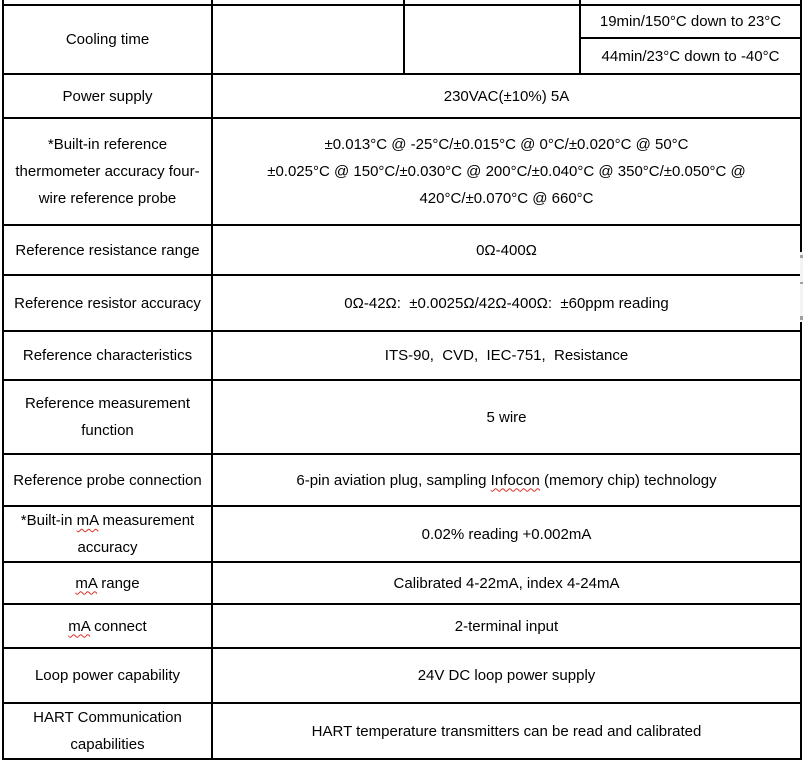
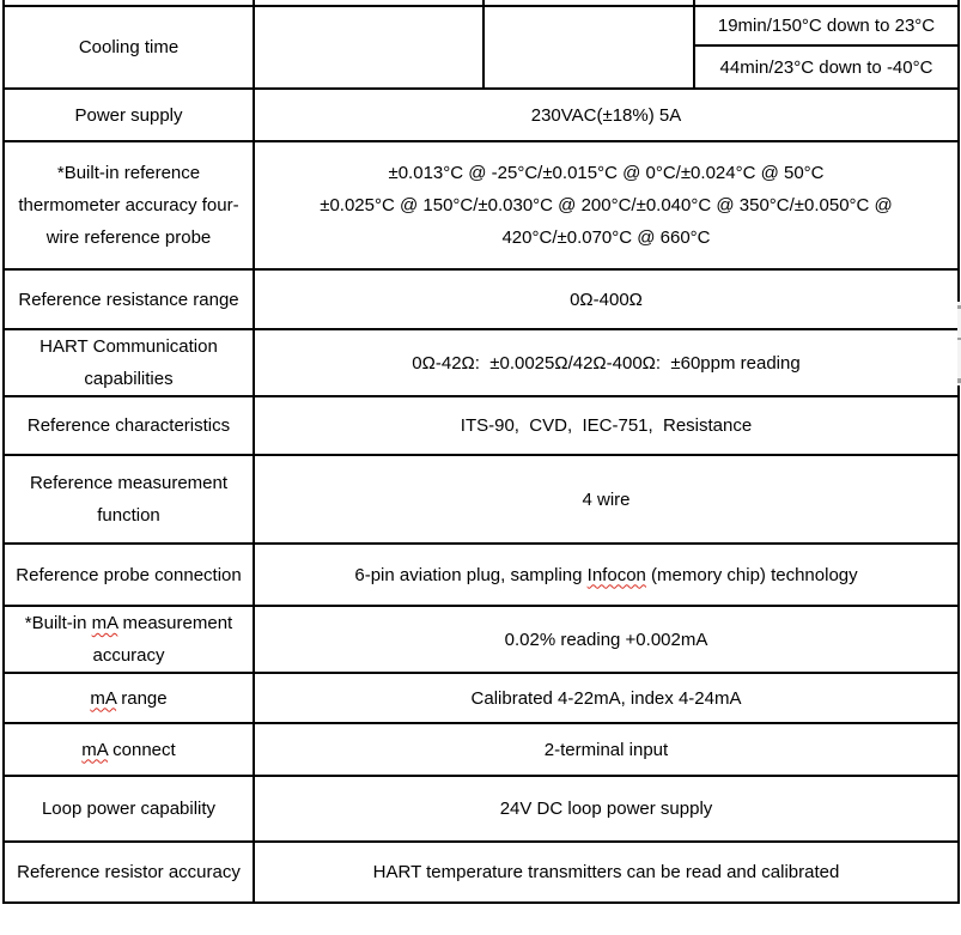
  Cooling time			19min/150°C down to 23°C
  44min/23°C down to -40°C
- Power supply	230VAC(±10%) 5A
+ Power supply	230VAC(±18%) 5A
- *Built-in reference thermometer accuracy four-wire reference probe	±0.013°C @ -25°C/±0.015°C @ 0°C/±0.020°C @ 50°C±0.025°C @ 150°C/±0.030°C @ 200°C/±0.040°C @ 350°C/±0.050°C @420°C/±0.070°C @ 660°C
+ *Built-in reference thermometer accuracy four-wire reference probe	±0.013°C @ -25°C/±0.015°C @ 0°C/±0.024°C @ 50°C±0.025°C @ 150°C/±0.030°C @ 200°C/±0.040°C @ 350°C/±0.050°C @420°C/±0.070°C @ 660°C
  Reference resistance range	0Ω-400Ω
- Reference resistor accuracy	0Ω-42Ω: ±0.0025Ω/42Ω-400Ω: ±60ppm reading
+ HART Communication capabilities	0Ω-42Ω: ±0.0025Ω/42Ω-400Ω: ±60ppm reading
  Reference characteristics	ITS-90, CVD, IEC-751, Resistance
- Reference measurement function	5 wire
+ Reference measurement function	4 wire
  Reference probe connection	6-pin aviation plug, sampling Infocon (memory chip) technology
  *Built-in mA measurement accuracy	0.02% reading +0.002mA
  mA range	Calibrated 4-22mA, index 4-24mA
  mA connect	2-terminal input
  Loop power capability	24V DC loop power supply
- HART Communication capabilities	HART temperature transmitters can be read and calibrated
+ Reference resistor accuracy	HART temperature transmitters can be read and calibrated
